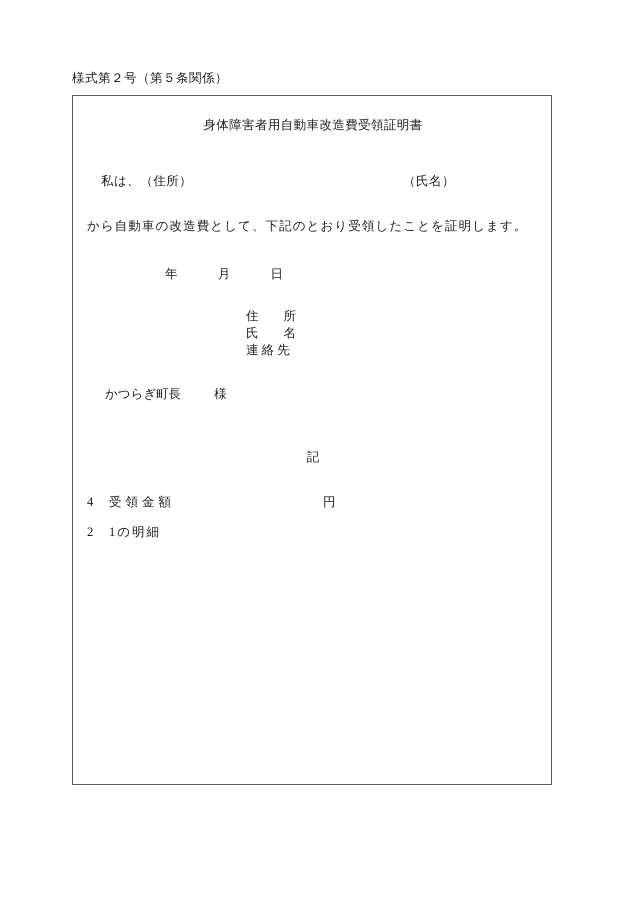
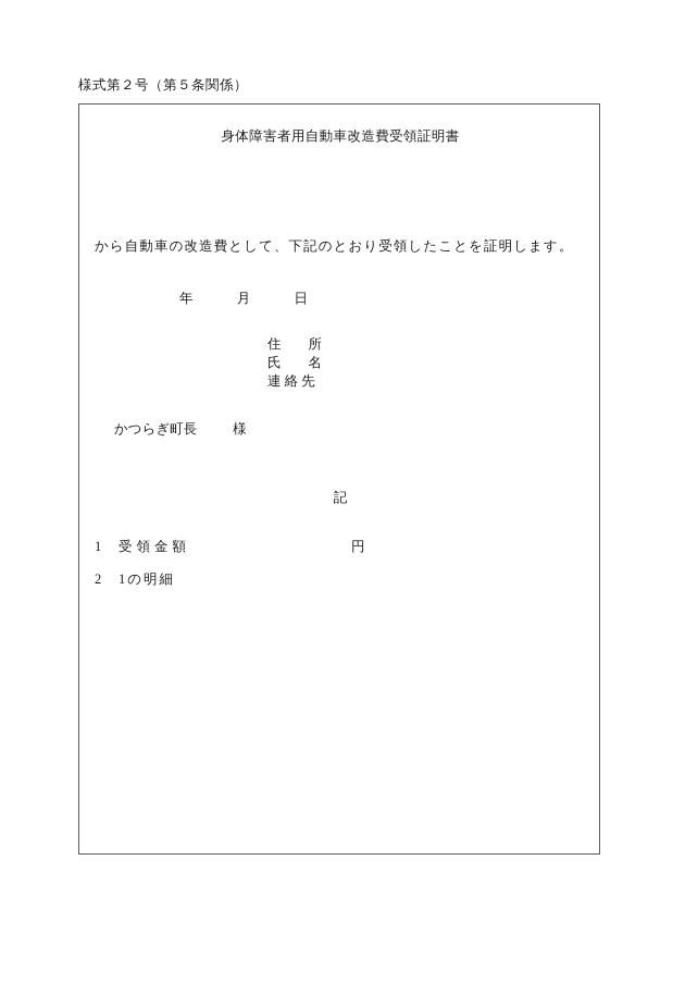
  様式第２号（第５条関係）
  身体障害者用自動車改造費受領証明書
- 私は、（住所）
- （氏名）
  から自動車の改造費として、下記のとおり受領したことを証明します。
  年 月 日
  住 所
  氏 名
  連 絡 先
  かつらぎ町長 様
  記
- 4 受領金額
+ 1 受領金額
  円
  2 1の明細
